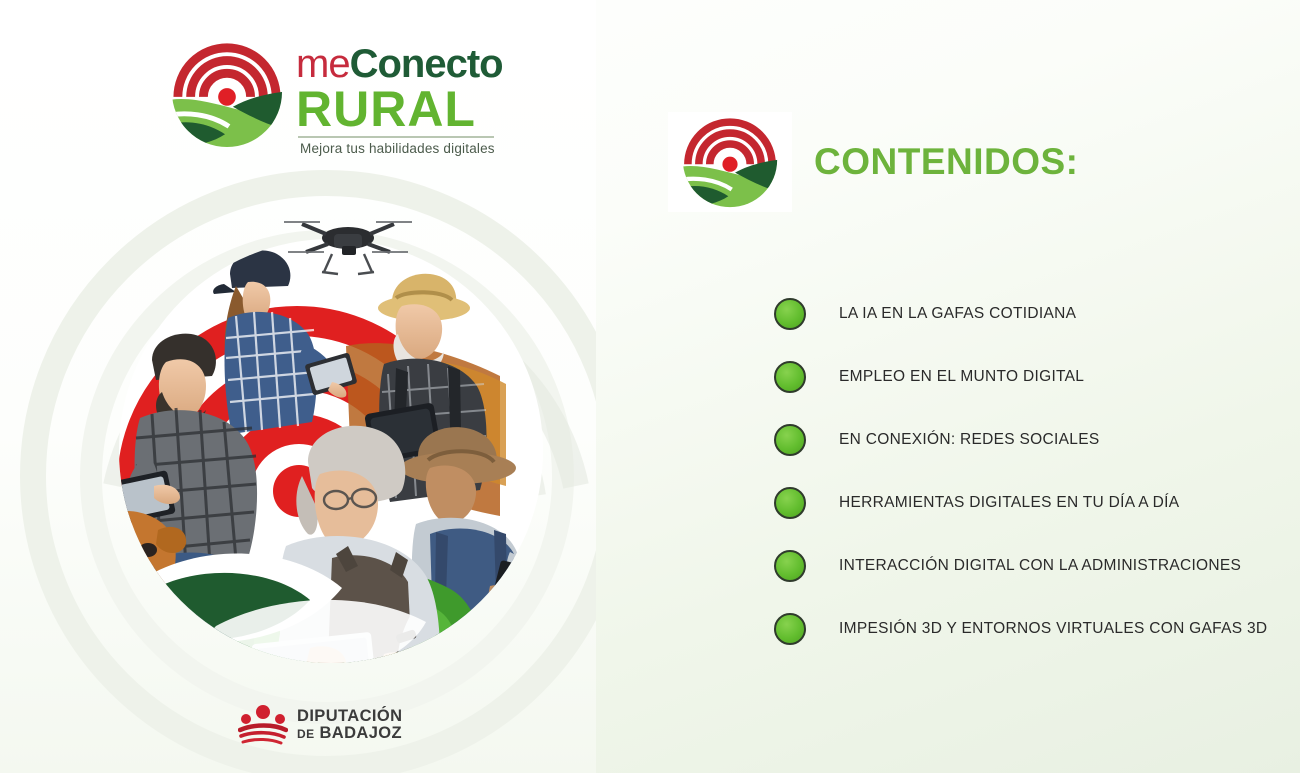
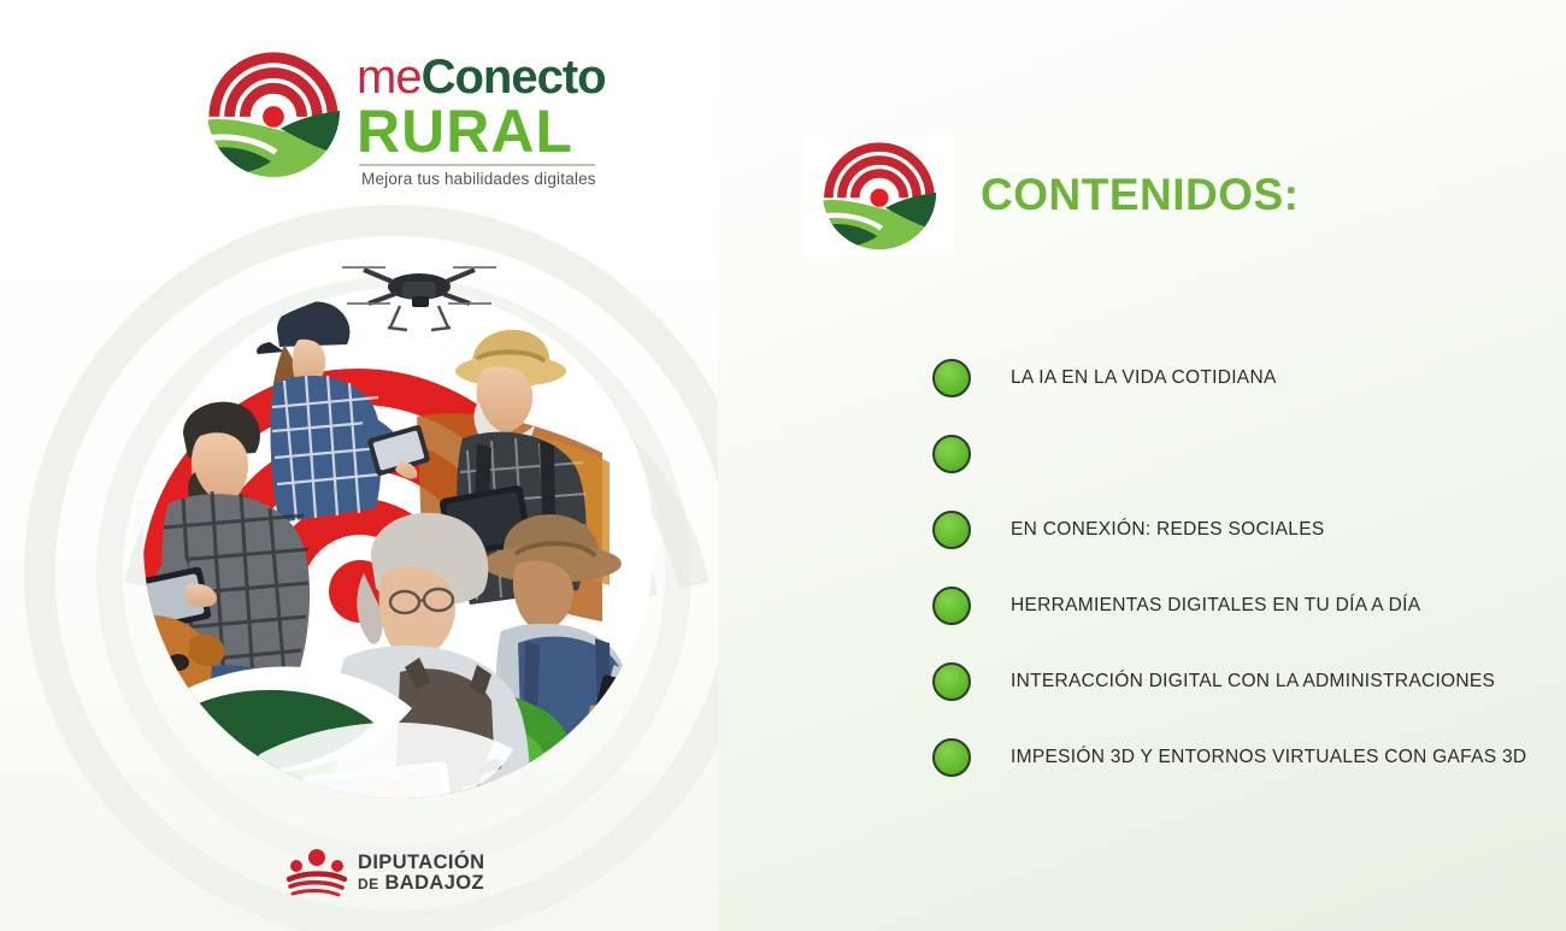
  meConecto
  RURAL
  Mejora tus habilidades digitales
  DIPUTACIÓN
  DE BADAJOZ
  CONTENIDOS:
- LA IA EN LA GAFAS COTIDIANA
+ LA IA EN LA VIDA COTIDIANA
- EMPLEO EN EL MUNTO DIGITAL
  EN CONEXIÓN: REDES SOCIALES
  HERRAMIENTAS DIGITALES EN TU DÍA A DÍA
  INTERACCIÓN DIGITAL CON LA ADMINISTRACIONES
  IMPESIÓN 3D Y ENTORNOS VIRTUALES CON GAFAS 3D
